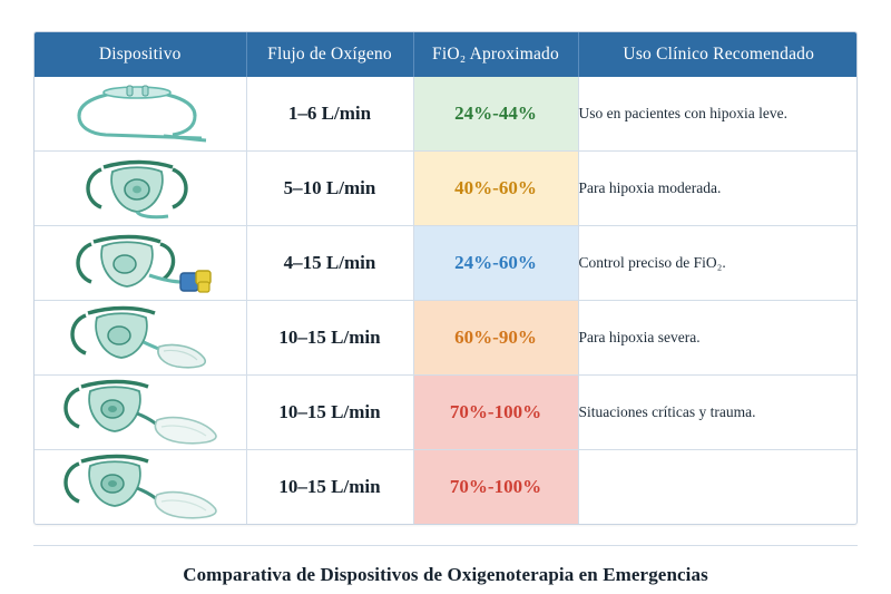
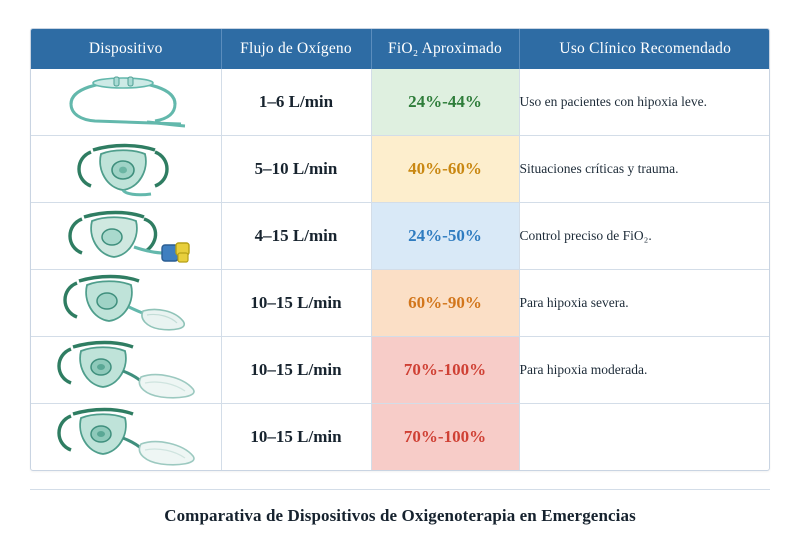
  Dispositivo	Flujo de Oxígeno	FiO₂ Aproximado	Uso Clínico Recomendado
  	1–6 L/min	24%-44%	Uso en pacientes con hipoxia leve.
- 	5–10 L/min	40%-60%	Para hipoxia moderada.
+ 	5–10 L/min	40%-60%	Situaciones críticas y trauma.
- 	4–15 L/min	24%-60%	Control preciso de FiO₂.
+ 	4–15 L/min	24%-50%	Control preciso de FiO₂.
  	10–15 L/min	60%-90%	Para hipoxia severa.
- 	10–15 L/min	70%-100%	Situaciones críticas y trauma.
+ 	10–15 L/min	70%-100%	Para hipoxia moderada.
  	10–15 L/min	70%-100%
  Comparativa de Dispositivos de Oxigenoterapia en Emergencias
